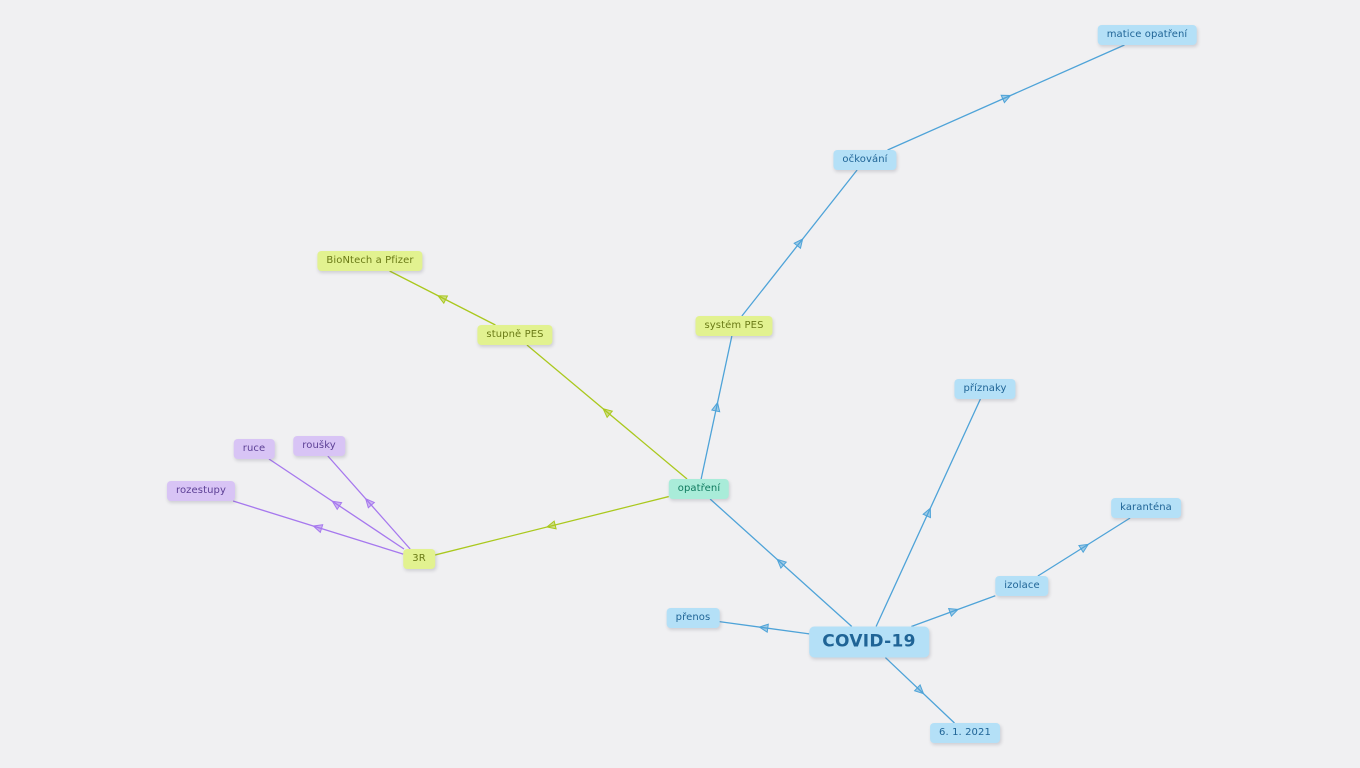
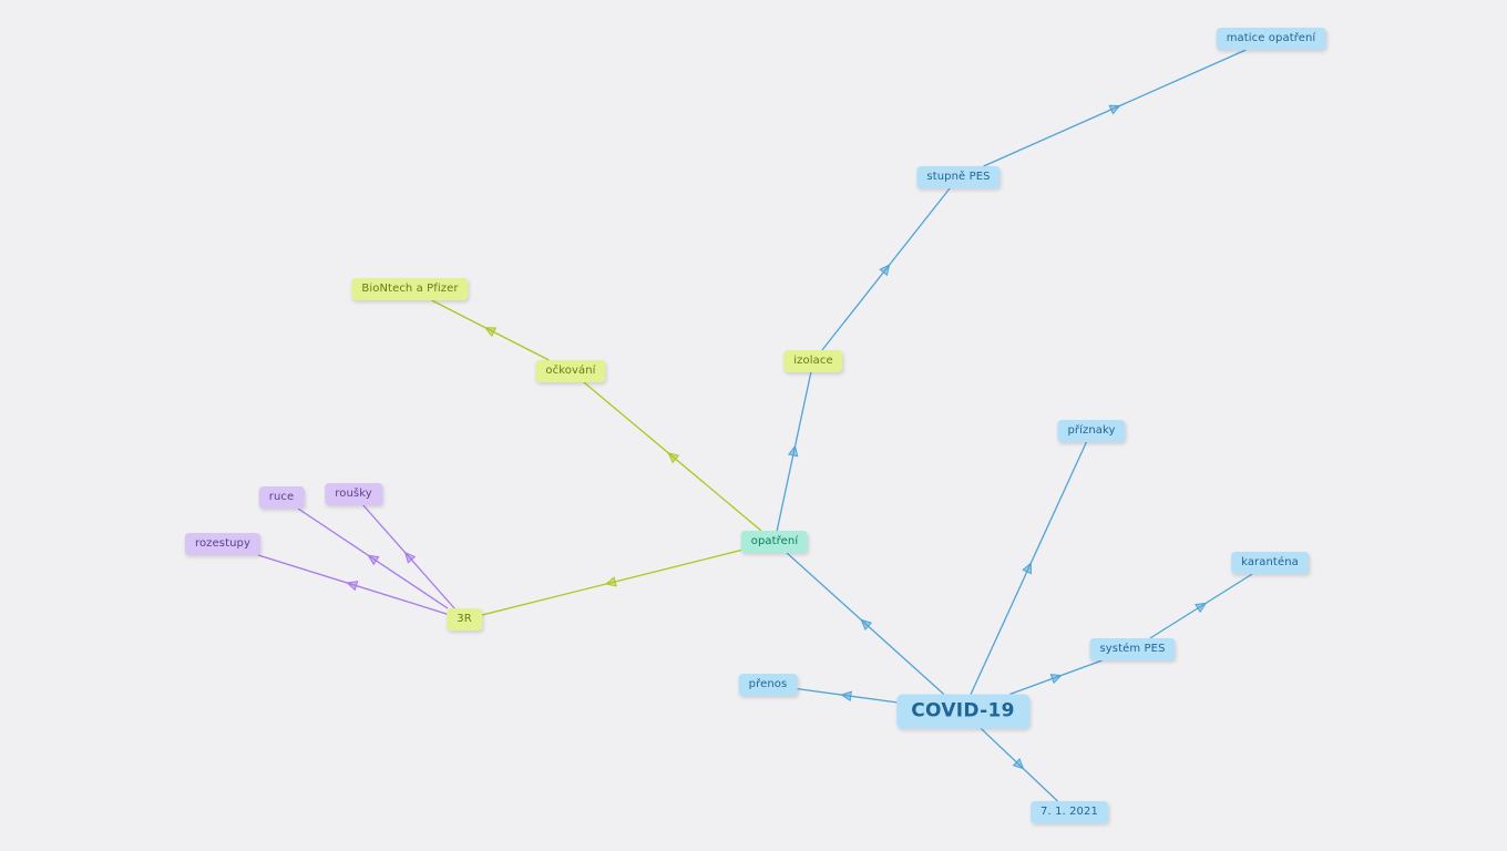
  COVID-19
  přenos
- 6. 1. 2021
+ 7. 1. 2021
  příznaky
- izolace
+ systém PES
  karanténa
  opatření
- systém PES
+ izolace
- očkování
+ stupně PES
  matice opatření
- stupně PES
+ očkování
  BioNtech a Pfizer
  3R
  ruce
  roušky
  rozestupy
